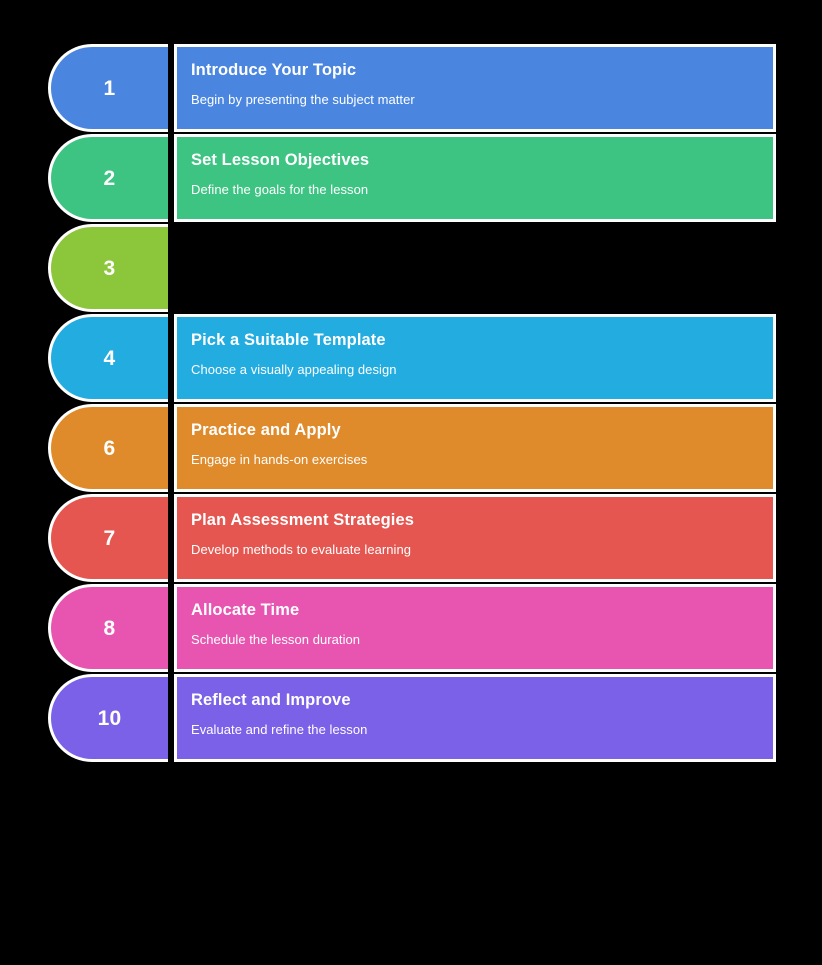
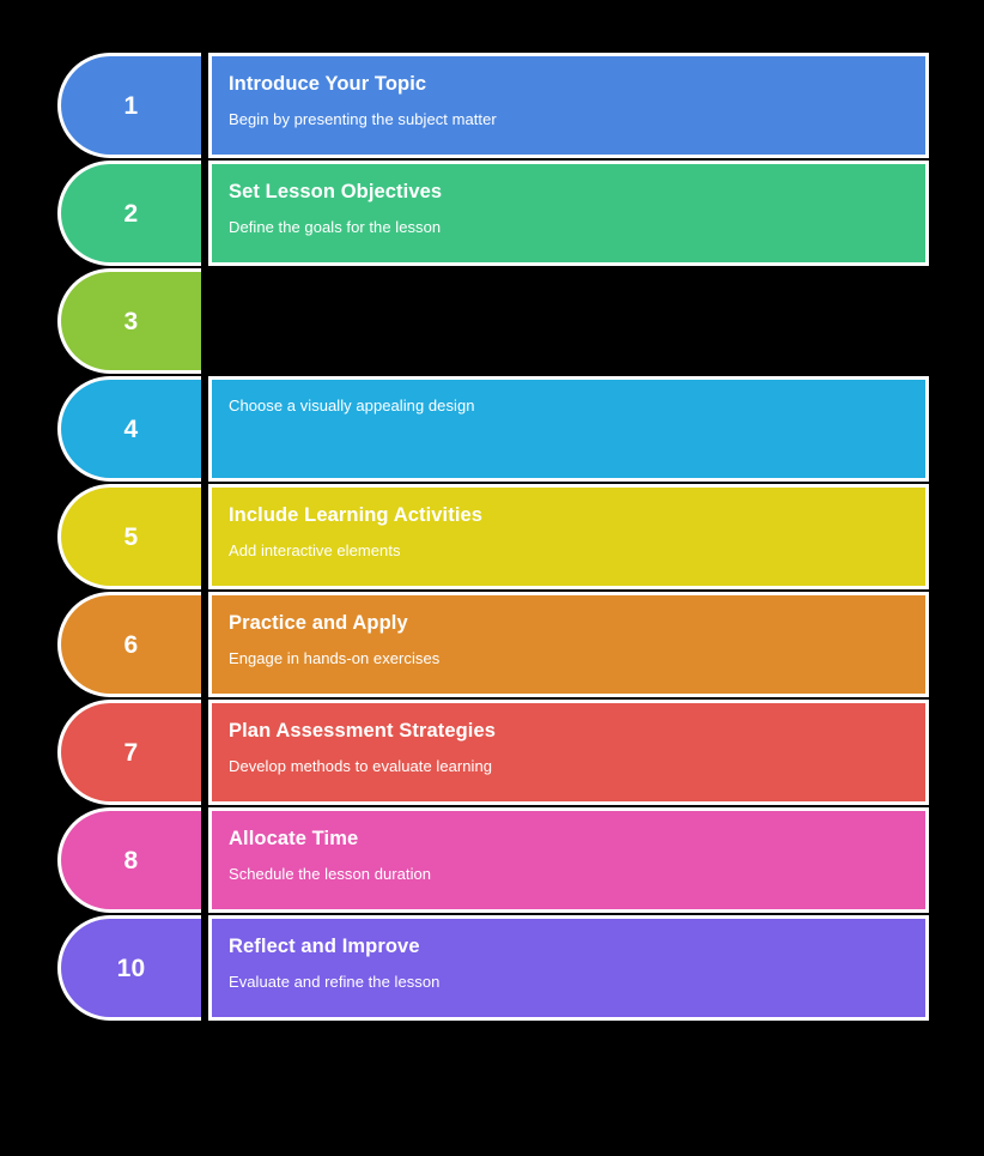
  1
  Introduce Your Topic
  Begin by presenting the subject matter
  2
  Set Lesson Objectives
  Define the goals for the lesson
  3
  4
- Pick a Suitable Template
  Choose a visually appealing design
+ 5
+ Include Learning Activities
+ Add interactive elements
  6
  Practice and Apply
  Engage in hands-on exercises
  7
  Plan Assessment Strategies
  Develop methods to evaluate learning
  8
  Allocate Time
  Schedule the lesson duration
  10
  Reflect and Improve
  Evaluate and refine the lesson
